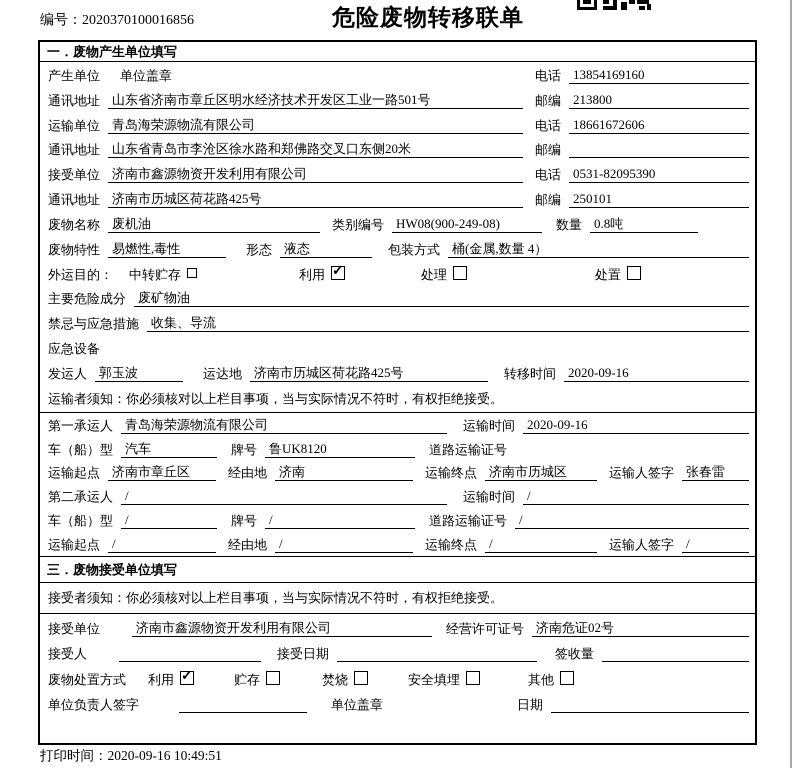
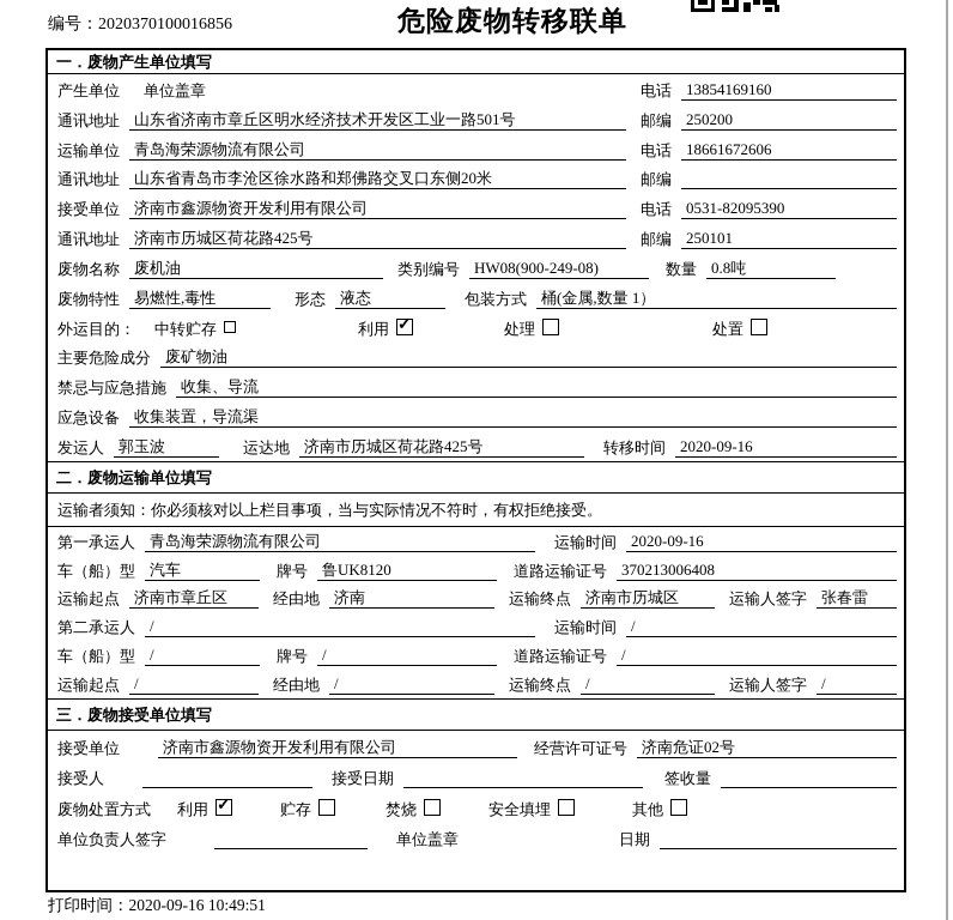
  编号：2020370100016856
  危险废物转移联单
  一．废物产生单位填写
  产生单位
  单位盖章
  电话
  13854169160
  通讯地址
  山东省济南市章丘区明水经济技术开发区工业一路501号
  邮编
- 213800
+ 250200
  运输单位
  青岛海荣源物流有限公司
  电话
  18661672606
  通讯地址
  山东省青岛市李沧区徐水路和郑佛路交叉口东侧20米
  邮编
  接受单位
  济南市鑫源物资开发利用有限公司
  电话
  0531-82095390
  通讯地址
  济南市历城区荷花路425号
  邮编
  250101
  废物名称
  废机油
  类别编号
  HW08(900-249-08)
  数量
  0.8吨
  废物特性
  易燃性,毒性
  形态
  液态
  包装方式
- 桶(金属,数量 4）
+ 桶(金属,数量 1）
  外运目的：
  中转贮存
  利用
  处理
  处置
  主要危险成分
  废矿物油
  禁忌与应急措施
  收集、导流
  应急设备
+ 收集装置，导流渠
  发运人
  郭玉波
  运达地
  济南市历城区荷花路425号
  转移时间
  2020-09-16
+ 二．废物运输单位填写
  运输者须知：你必须核对以上栏目事项，当与实际情况不符时，有权拒绝接受。
  第一承运人
  青岛海荣源物流有限公司
  运输时间
  2020-09-16
  车（船）型
  汽车
  牌号
  鲁UK8120
  道路运输证号
+ 370213006408
  运输起点
  济南市章丘区
  经由地
  济南
  运输终点
  济南市历城区
  运输人签字
  张春雷
  第二承运人
  /
  运输时间
  /
  车（船）型
  /
  牌号
  /
  道路运输证号
  /
  运输起点
  /
  经由地
  /
  运输终点
  /
  运输人签字
  /
  三．废物接受单位填写
- 接受者须知：你必须核对以上栏目事项，当与实际情况不符时，有权拒绝接受。
  接受单位
  济南市鑫源物资开发利用有限公司
  经营许可证号
  济南危证02号
  接受人
  接受日期
  签收量
  废物处置方式
  利用
  贮存
  焚烧
  安全填埋
  其他
  单位负责人签字
  单位盖章
  日期
  打印时间：2020-09-16 10:49:51
